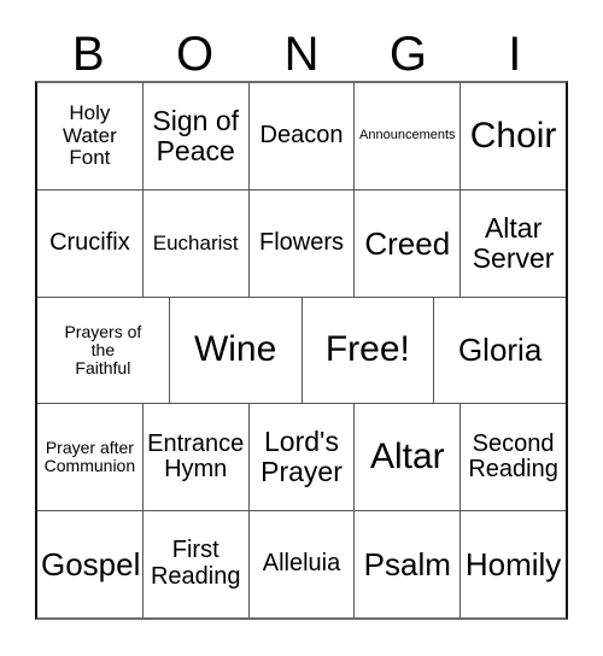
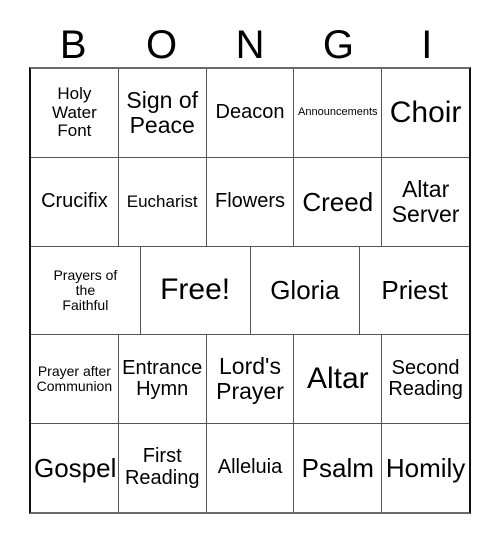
  B
  O
  N
  G
  I
  Holy
  Water
  Font
  Sign of
  Peace
  Deacon
  Announcements
  Choir
  Crucifix
  Eucharist
  Flowers
  Creed
  Altar
  Server
  Prayers of
  the
  Faithful
- Wine
  Free!
  Gloria
+ Priest
  Prayer after
  Communion
  Entrance
  Hymn
  Lord's
  Prayer
  Altar
  Second
  Reading
  Gospel
  First
  Reading
  Alleluia
  Psalm
  Homily
